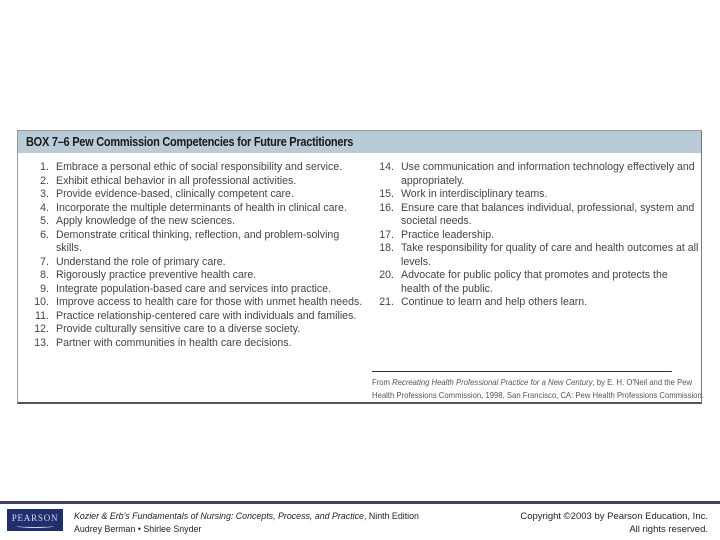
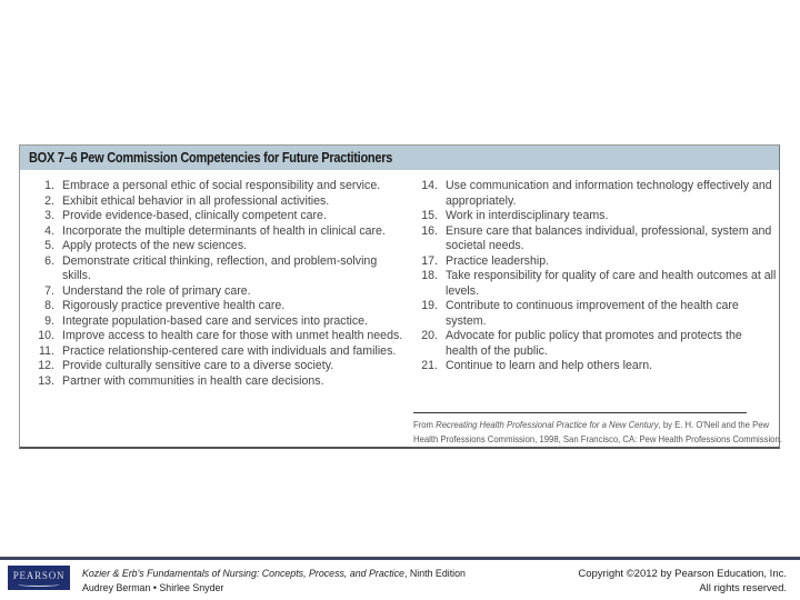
  BOX 7–6 Pew Commission Competencies for Future Practitioners
  1.
  Embrace a personal ethic of social responsibility and service.
  2.
  Exhibit ethical behavior in all professional activities.
  3.
  Provide evidence-based, clinically competent care.
  4.
  Incorporate the multiple determinants of health in clinical care.
  5.
- Apply knowledge of the new sciences.
+ Apply protects of the new sciences.
  6.
  Demonstrate critical thinking, reflection, and problem-solving skills.
  7.
  Understand the role of primary care.
  8.
  Rigorously practice preventive health care.
  9.
  Integrate population-based care and services into practice.
  10.
  Improve access to health care for those with unmet health needs.
  11.
  Practice relationship-centered care with individuals and families.
  12.
  Provide culturally sensitive care to a diverse society.
  13.
  Partner with communities in health care decisions.
  14.
  Use communication and information technology effectively and appropriately.
  15.
  Work in interdisciplinary teams.
  16.
  Ensure care that balances individual, professional, system and societal needs.
  17.
  Practice leadership.
  18.
  Take responsibility for quality of care and health outcomes at all levels.
+ 19.
+ Contribute to continuous improvement of the health care system.
  20.
  Advocate for public policy that promotes and protects the health of the public.
  21.
  Continue to learn and help others learn.
  From Recreating Health Professional Practice for a New Century, by E. H. O'Neil and the Pew
  Health Professions Commission, 1998, San Francisco, CA: Pew Health Professions Commission.
  PEARSON
  Kozier & Erb's Fundamentals of Nursing: Concepts, Process, and Practice, Ninth Edition
  Audrey Berman • Shirlee Snyder
- Copyright ©2003 by Pearson Education, Inc.
+ Copyright ©2012 by Pearson Education, Inc.
  All rights reserved.
